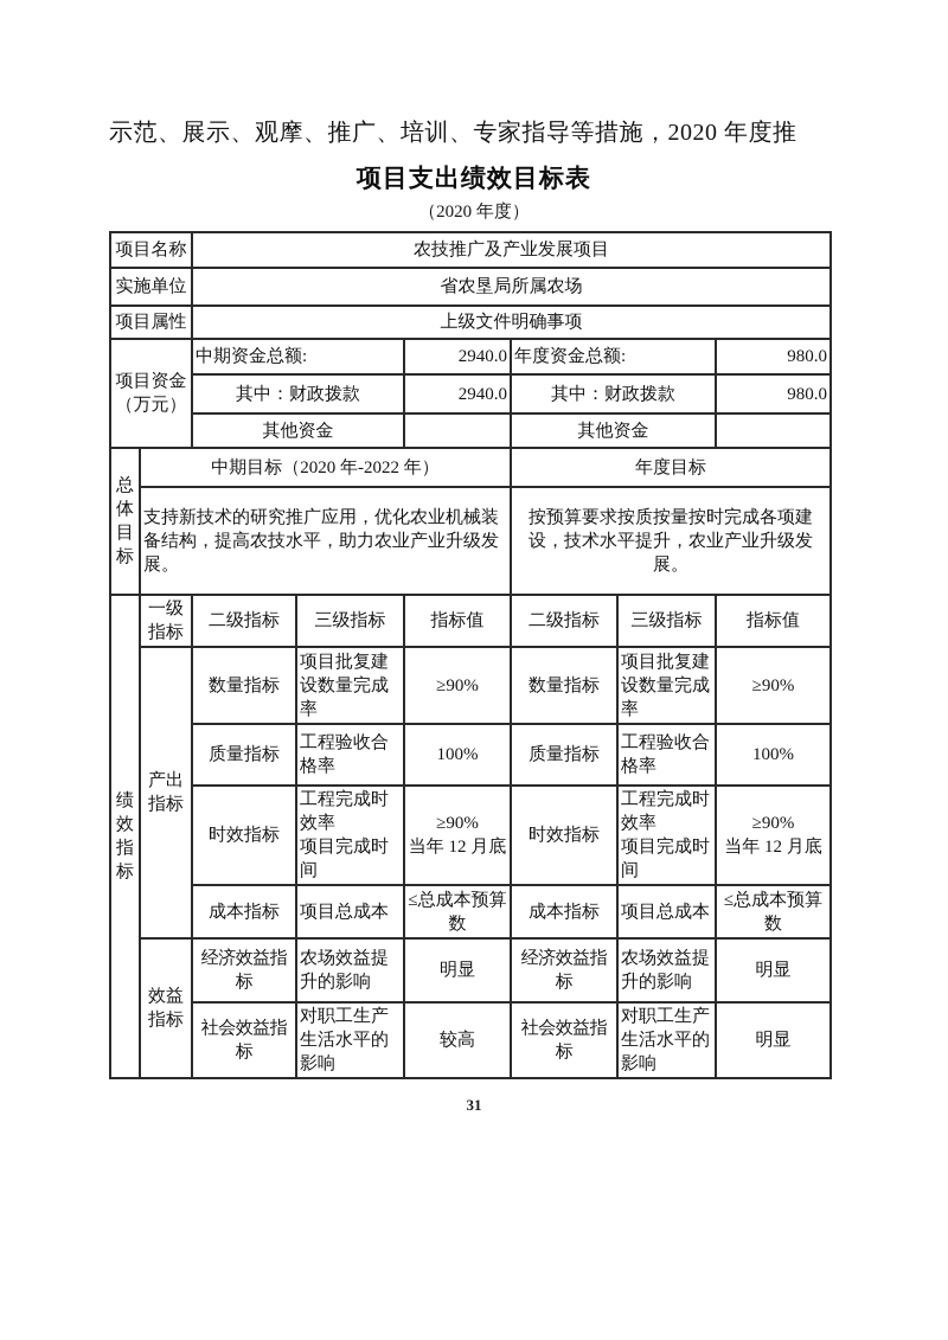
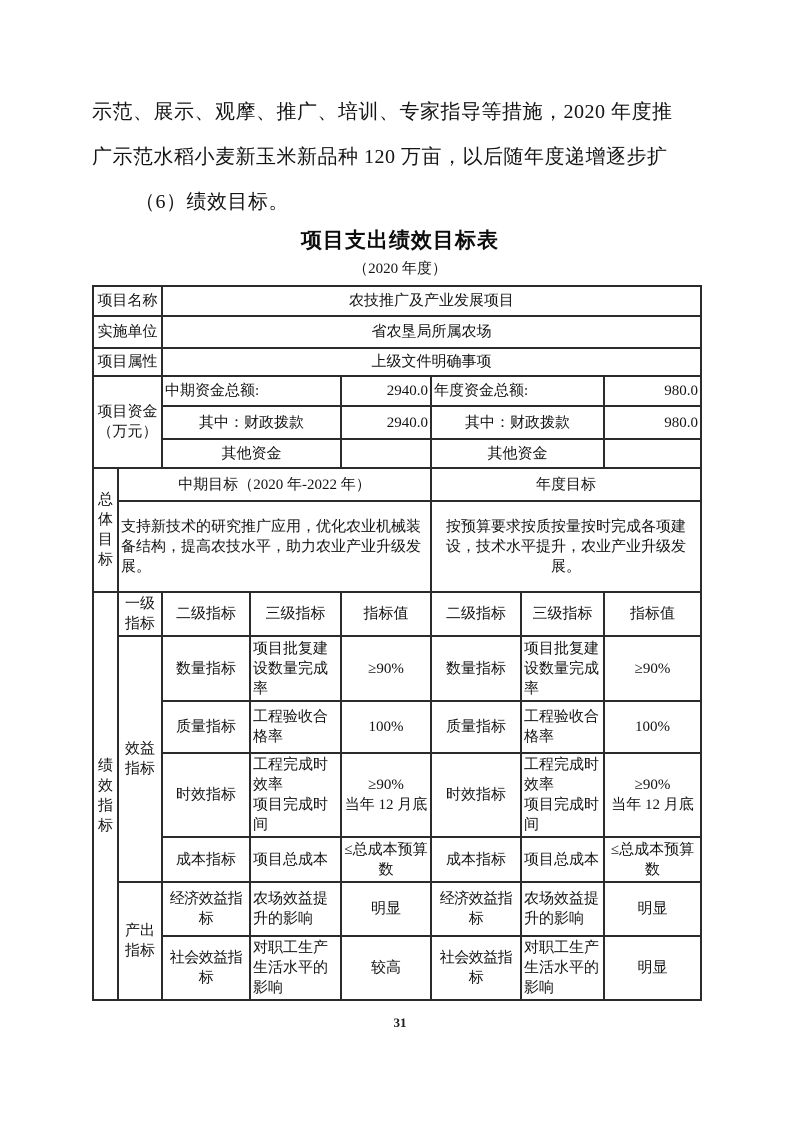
  示范、展示、观摩、推广、培训、专家指导等措施，2020 年度推
+ 广示范水稻小麦新玉米新品种 120 万亩，以后随年度递增逐步扩
+ （6）绩效目标。
  项目支出绩效目标表
  （2020 年度）
  项目名称	农技推广及产业发展项目
  实施单位	省农垦局所属农场
  项目属性	上级文件明确事项
  项目资金 （万元）	中期资金总额:	2940.0	年度资金总额:	980.0
  其中：财政拨款	2940.0	其中：财政拨款	980.0
  其他资金		其他资金
  总体目标	中期目标（2020 年-2022 年）	年度目标
  支持新技术的研究推广应用，优化农业机械装备结构，提高农技水平，助力农业产业升级发展。	按预算要求按质按量按时完成各项建设，技术水平提升，农业产业升级发展。
  绩效指标	一级指标	二级指标	三级指标	指标值	二级指标	三级指标	指标值
- 产出指标	数量指标	项目批复建设数量完成率	≥90%	数量指标	项目批复建设数量完成率	≥90%
+ 效益指标	数量指标	项目批复建设数量完成率	≥90%	数量指标	项目批复建设数量完成率	≥90%
  质量指标	工程验收合格率	100%	质量指标	工程验收合格率	100%
  时效指标	工程完成时效率 项目完成时间	≥90% 当年 12 月底	时效指标	工程完成时效率 项目完成时间	≥90% 当年 12 月底
  成本指标	项目总成本	≤总成本预算数	成本指标	项目总成本	≤总成本预算数
- 效益指标	经济效益指标	农场效益提升的影响	明显	经济效益指标	农场效益提升的影响	明显
+ 产出指标	经济效益指标	农场效益提升的影响	明显	经济效益指标	农场效益提升的影响	明显
  社会效益指标	对职工生产生活水平的影响	较高	社会效益指标	对职工生产生活水平的影响	明显
  31
